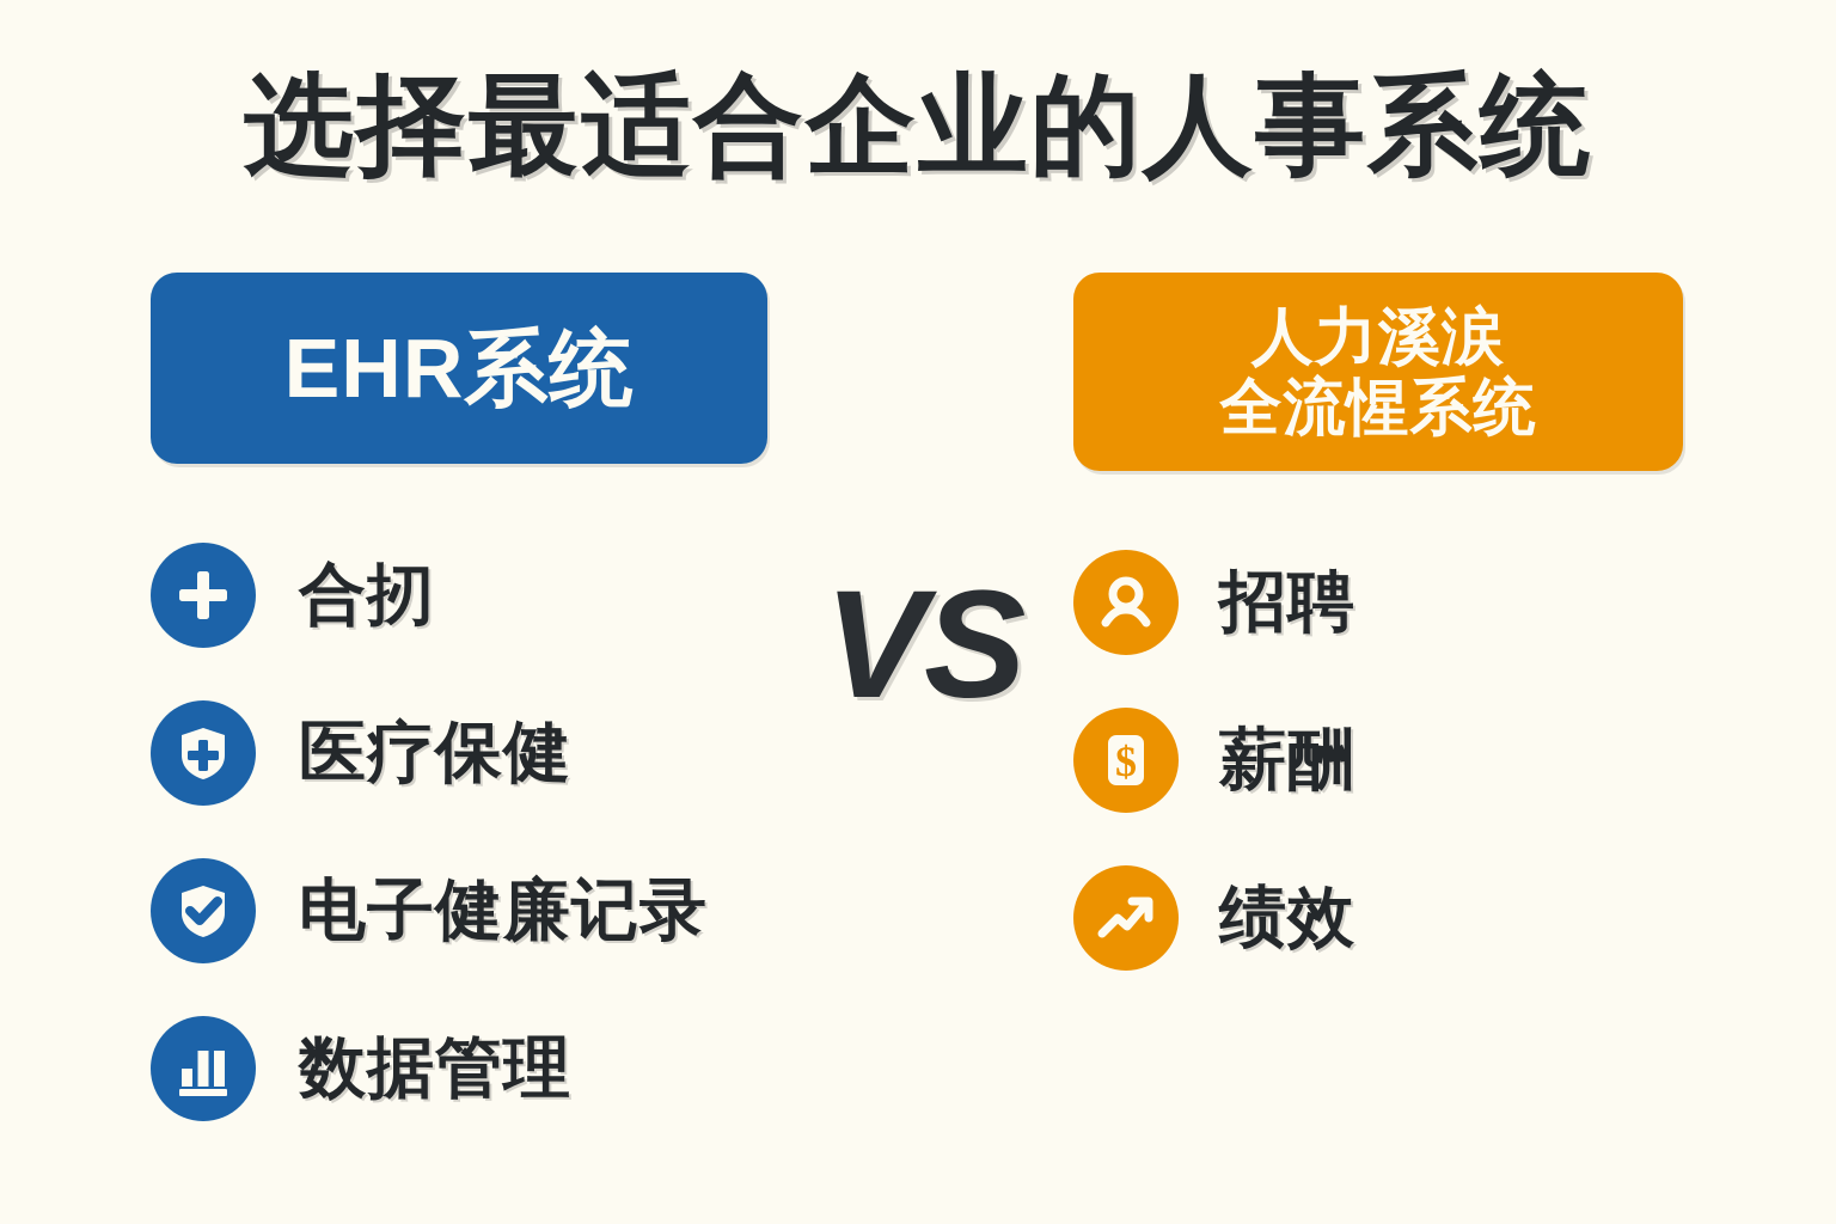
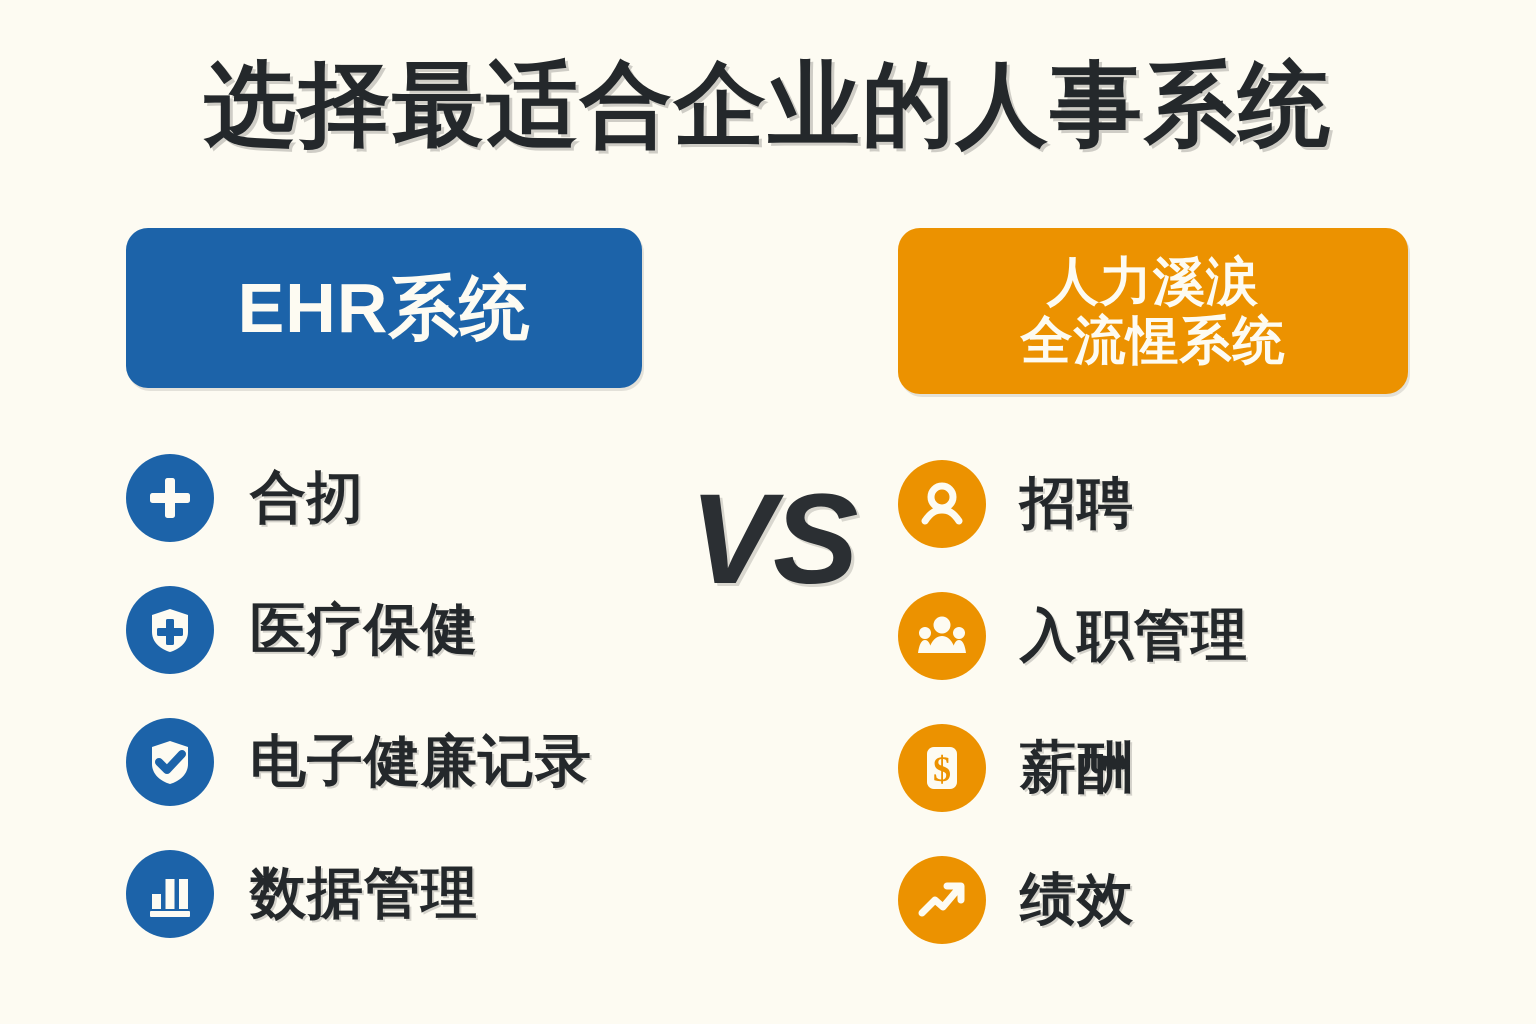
  选择最适合企业的人事系统
  EHR系统
  合扨
  医疗保健
  电子健廉记录
  数据管理
  VS
  人力溪涙
  全流惺系统
  招聘
+ 入职管理
  $
  薪酬
  绩效
